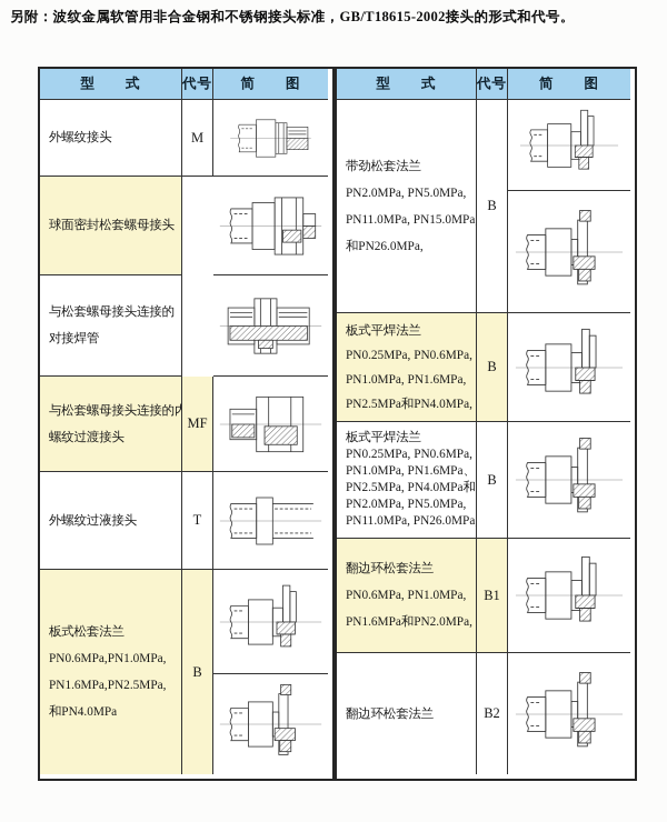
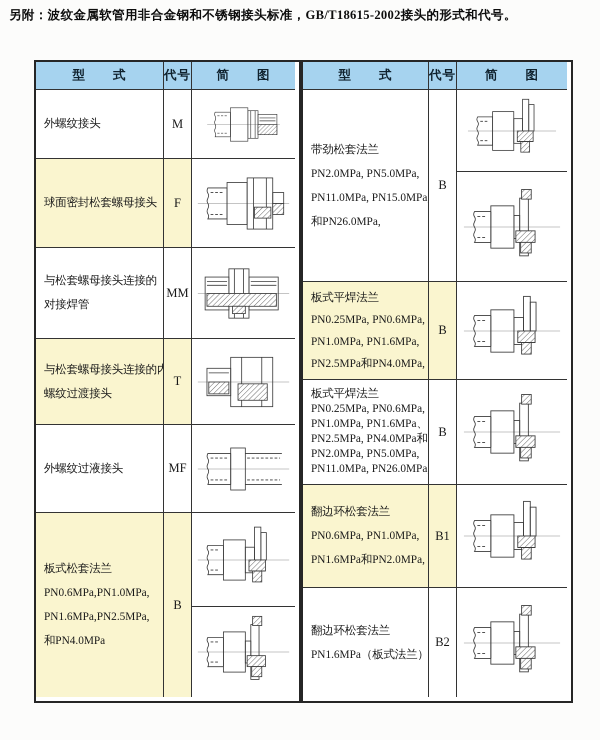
  另附：波纹金属软管用非合金钢和不锈钢接头标准，GB/T18615-2002接头的形式和代号。
  型 式
  代号
  简 图
  外螺纹接头
  M
  球面密封松套螺母接头
+ F
  与松套螺母接头连接的
  对接焊管
+ MM
  与松套螺母接头连接的内
  螺纹过渡接头
- MF
+ T
  外螺纹过液接头
- T
+ MF
  板式松套法兰
  PN0.6MPa,PN1.0MPa,
  PN1.6MPa,PN2.5MPa,
  和PN4.0MPa
  B
  型 式
  代号
  简 图
  带劲松套法兰
  PN2.0MPa, PN5.0MPa,
  PN11.0MPa, PN15.0MPa
  和PN26.0MPa,
  B
  板式平焊法兰
  PN0.25MPa, PN0.6MPa,
  PN1.0MPa, PN1.6MPa,
  PN2.5MPa和PN4.0MPa,
  B
  板式平焊法兰
  PN0.25MPa, PN0.6MPa,
  PN1.0MPa, PN1.6MPa、
  PN2.5MPa, PN4.0MPa和
  PN2.0MPa, PN5.0MPa,
  PN11.0MPa, PN26.0MPa
  B
  翻边环松套法兰
  PN0.6MPa, PN1.0MPa,
  PN1.6MPa和PN2.0MPa,
  B1
  翻边环松套法兰
+ PN1.6MPa（板式法兰）
  B2
